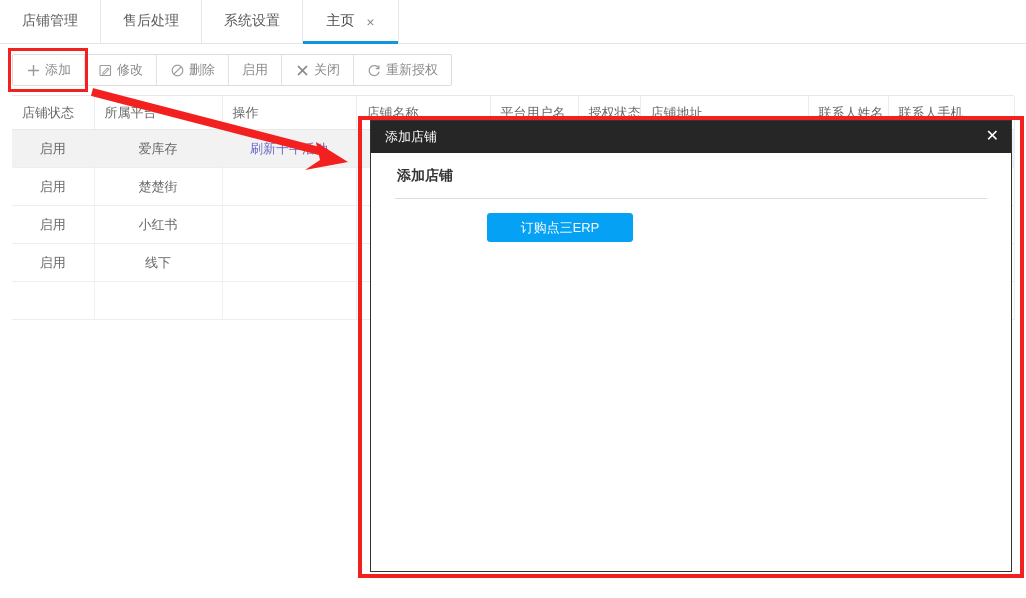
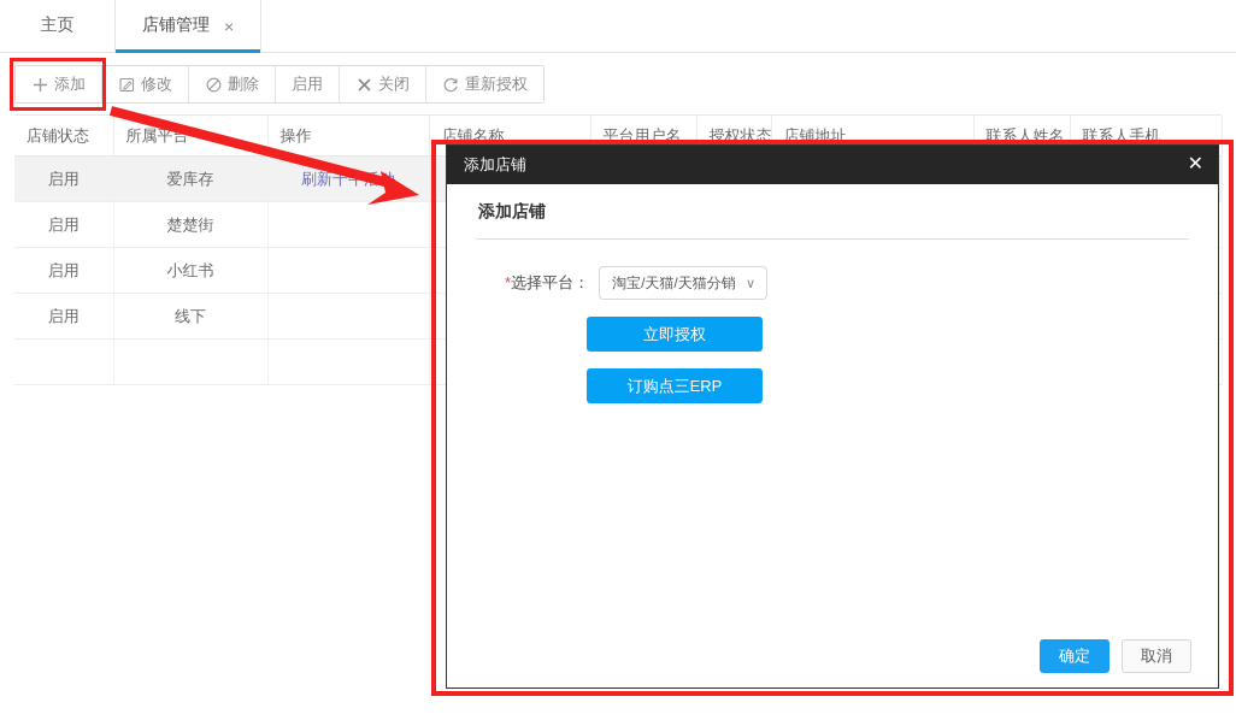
- 店铺管理
+ 主页
- 售后处理
- 系统设置
- 主页
+ 店铺管理
  ×
  添加
  修改
  删除
  启用
  关闭
  重新授权
  店铺状态	所属平台	操作	店铺名称	平台用户名	授权状态	店铺地址	联系人姓名	联系人手机
  启用	楚楚街
  启用	小红书
  添加店铺
  ✕
  添加店铺
+ *选择平台：
+ 淘宝/天猫/天猫分销
+ ∨
+ 立即授权
  订购点三ERP
+ 确定
+ 取消
